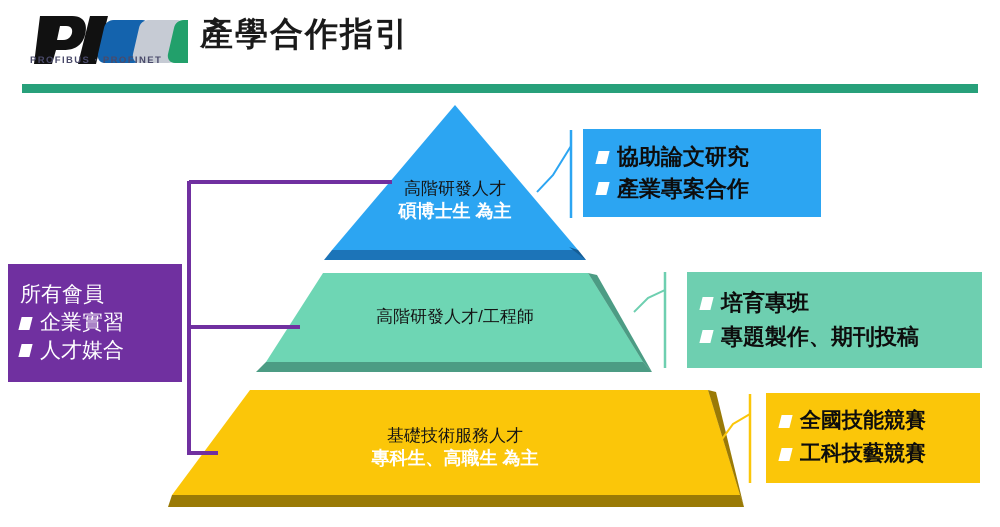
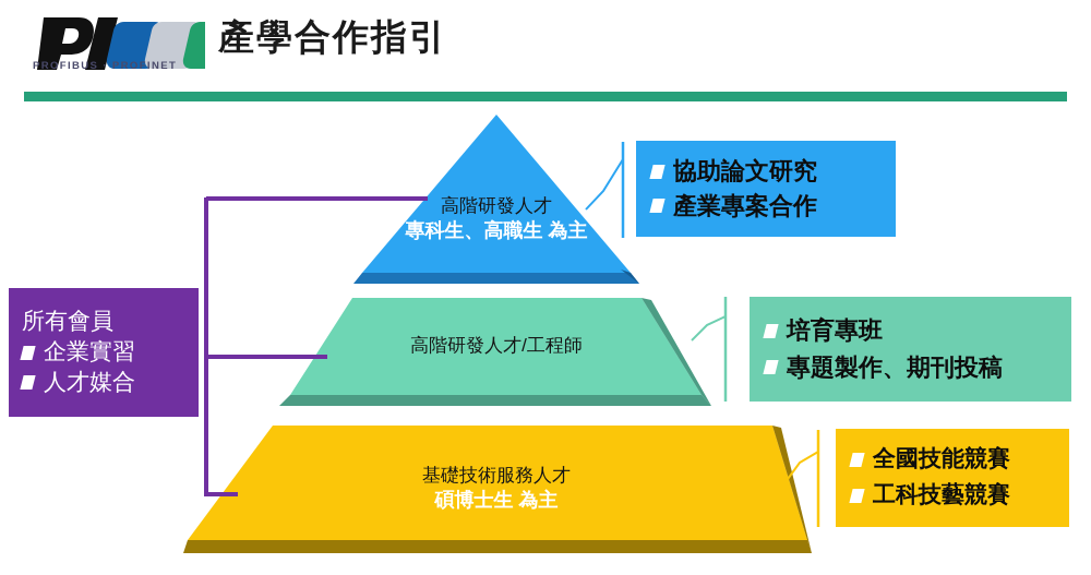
  PROFIBUS · PROFINET
  產學合作指引
  高階研發人才
- 碩博士生 為主
+ 專科生、高職生 為主
  高階研發人才/工程師
  基礎技術服務人才
- 專科生、高職生 為主
+ 碩博士生 為主
  協助論文研究
  產業專案合作
  培育專班
  專題製作、期刊投稿
  全國技能競賽
  工科技藝競賽
  所有會員
  企業實習
  人才媒合
